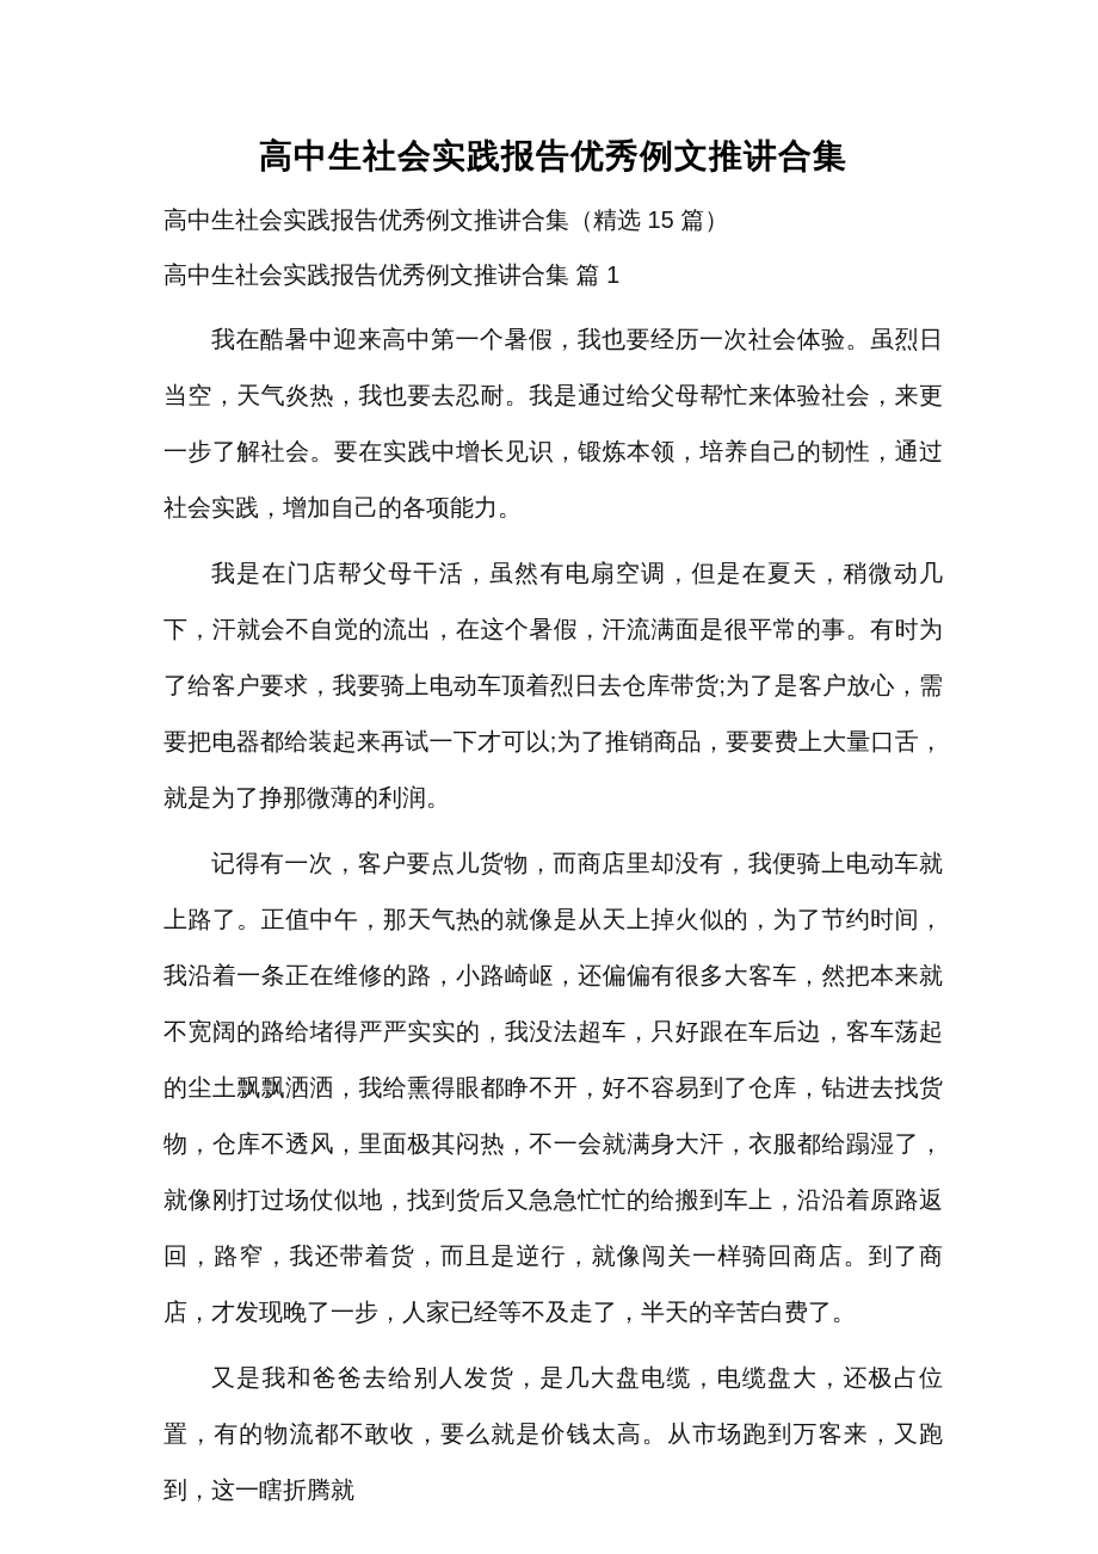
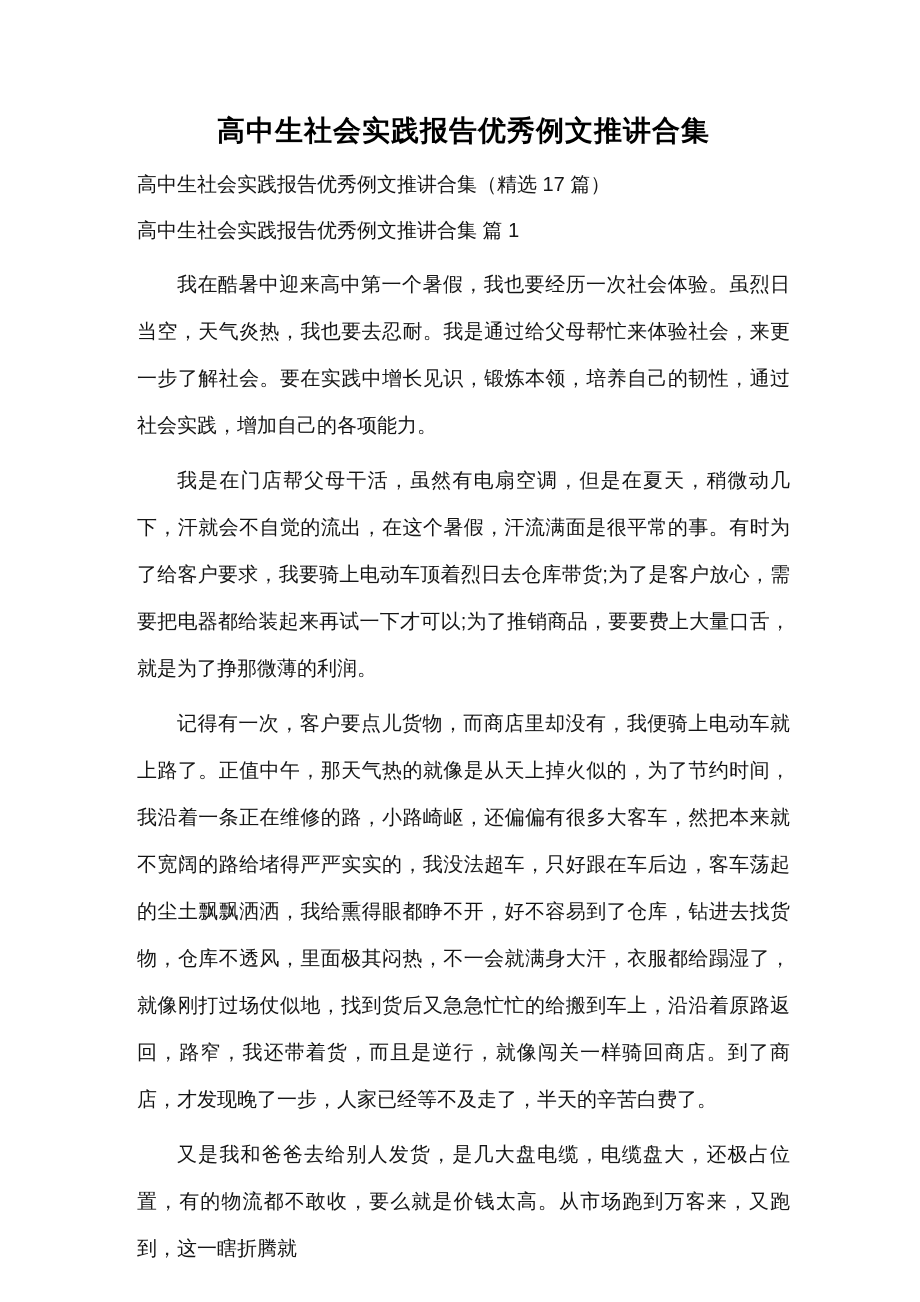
  高中生社会实践报告优秀例文推讲合集
- 高中生社会实践报告优秀例文推讲合集（精选 15 篇）
+ 高中生社会实践报告优秀例文推讲合集（精选 17 篇）
  高中生社会实践报告优秀例文推讲合集 篇 1
  我在酷暑中迎来高中第一个暑假，我也要经历一次社会体验。虽烈日当空，天气炎热，我也要去忍耐。我是通过给父母帮忙来体验社会，来更一步了解社会。要在实践中增长见识，锻炼本领，培养自己的韧性，通过社会实践，增加自己的各项能力。
  我是在门店帮父母干活，虽然有电扇空调，但是在夏天，稍微动几下，汗就会不自觉的流出，在这个暑假，汗流满面是很平常的事。有时为了给客户要求，我要骑上电动车顶着烈日去仓库带货;为了是客户放心，需要把电器都给装起来再试一下才可以;为了推销商品，要要费上大量口舌，就是为了挣那微薄的利润。
  记得有一次，客户要点儿货物，而商店里却没有，我便骑上电动车就上路了。正值中午，那天气热的就像是从天上掉火似的，为了节约时间，我沿着一条正在维修的路，小路崎岖，还偏偏有很多大客车，然把本来就不宽阔的路给堵得严严实实的，我没法超车，只好跟在车后边，客车荡起的尘土飘飘洒洒，我给熏得眼都睁不开，好不容易到了仓库，钻进去找货物，仓库不透风，里面极其闷热，不一会就满身大汗，衣服都给蹋湿了，就像刚打过场仗似地，找到货后又急急忙忙的给搬到车上，沿沿着原路返回，路窄，我还带着货，而且是逆行，就像闯关一样骑回商店。到了商店，才发现晚了一步，人家已经等不及走了，半天的辛苦白费了。
  又是我和爸爸去给别人发货，是几大盘电缆，电缆盘大，还极占位置，有的物流都不敢收，要么就是价钱太高。从市场跑到万客来，又跑到，这一瞎折腾就
